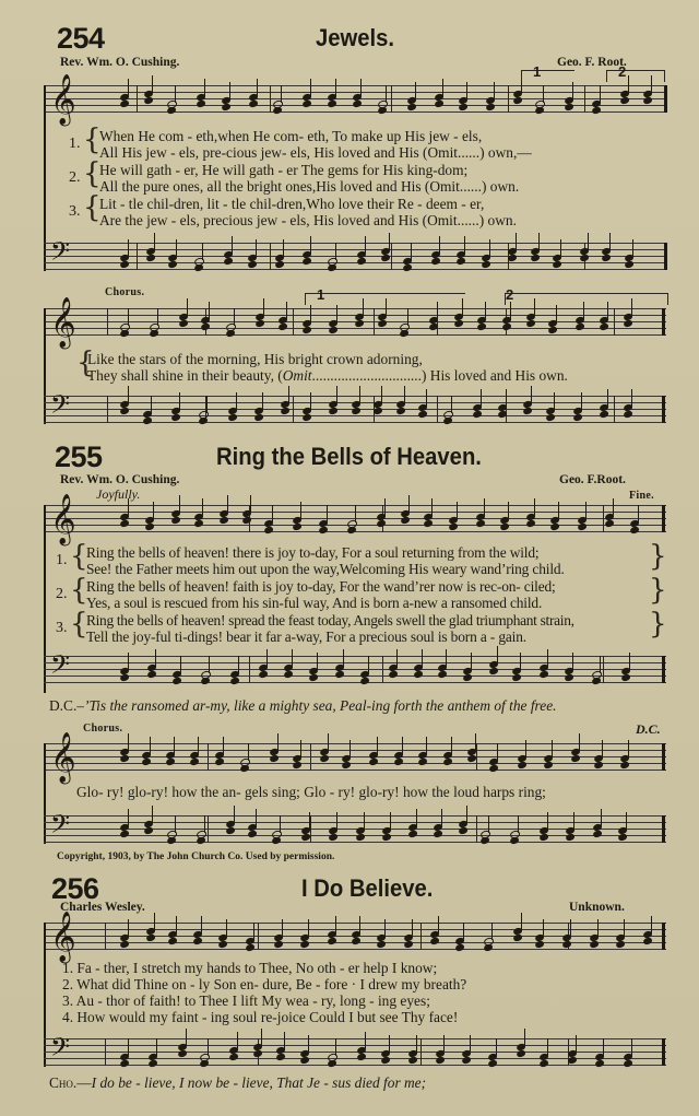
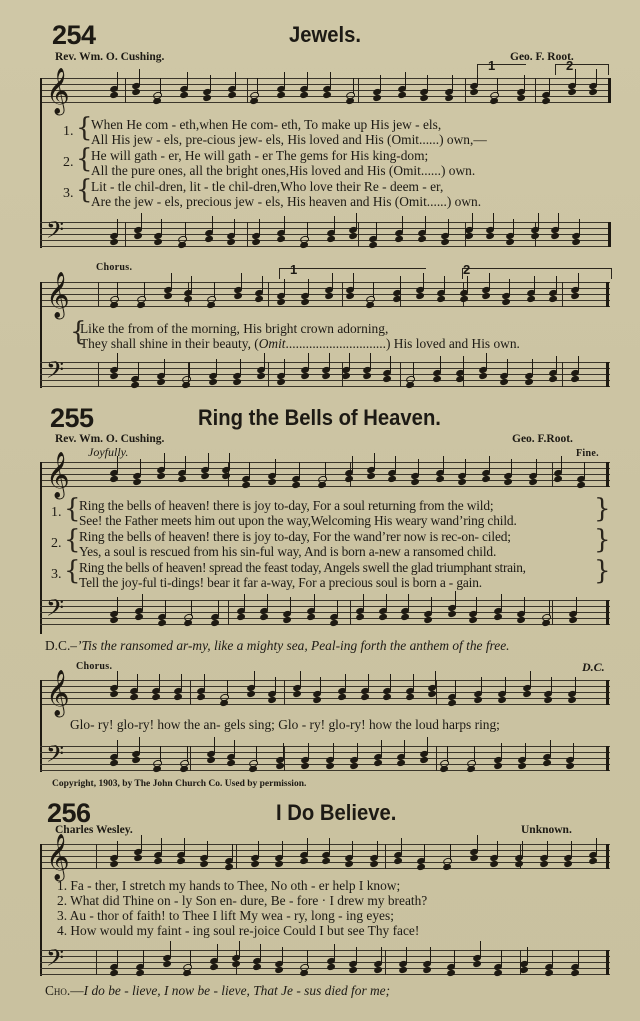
  254
  Jewels.
  Rev. Wm. O. Cushing.
  Geo. F. Root.
  𝄞
  1
  2
  1.
  {
  When He com - eth,when He com- eth, To make up His jew - els,
  All His jew - els, pre-cious jew- els, His loved and His (Omit......) own,—
  2.
  {
  He will gath - er, He will gath - er The gems for His king-dom;
  All the pure ones, all the bright ones,His loved and His (Omit......) own.
  3.
  {
  Lit - tle chil-dren, lit - tle chil-dren,Who love their Re - deem - er,
- Are the jew - els, precious jew - els, His loved and His (Omit......) own.
+ Are the jew - els, precious jew - els, His heaven and His (Omit......) own.
  𝄢
  Chorus.
  𝄞
  1
  2
  {
- Like the stars of the morning, His bright crown adorning,
+ Like the from of the morning, His bright crown adorning,
  They shall shine in their beauty, (Omit..............................) His loved and His own.
  𝄢
  255
  Ring the Bells of Heaven.
  Rev. Wm. O. Cushing.
  Geo. F.Root.
  Joyfully.
  Fine.
  𝄞
  1.
  {
  Ring the bells of heaven! there is joy to-day, For a soul returning from the wild;
  See! the Father meets him out upon the way,Welcoming His weary wand’ring child.
  }
  2.
  {
- Ring the bells of heaven! faith is joy to-day, For the wand’rer now is rec-on- ciled;
+ Ring the bells of heaven! there is joy to-day, For the wand’rer now is rec-on- ciled;
  Yes, a soul is rescued from his sin-ful way, And is born a-new a ransomed child.
  }
  3.
  {
  Ring the bells of heaven! spread the feast today, Angels swell the glad triumphant strain,
  Tell the joy-ful ti-dings! bear it far a-way, For a precious soul is born a - gain.
  }
  𝄢
  D.C.–’Tis the ransomed ar-my, like a mighty sea, Peal-ing forth the anthem of the free.
  Chorus.
  D.C.
  𝄞
  Glo- ry! glo-ry! how the an- gels sing; Glo - ry! glo-ry! how the loud harps ring;
  𝄢
  Copyright, 1903, by The John Church Co. Used by permission.
  256
  I Do Believe.
  Charles Wesley.
  Unknown.
  𝄞
  1. Fa - ther, I stretch my hands to Thee, No oth - er help I know;
  2. What did Thine on - ly Son en- dure, Be - fore · I drew my breath?
  3. Au - thor of faith! to Thee I lift My wea - ry, long - ing eyes;
  4. How would my faint - ing soul re-joice Could I but see Thy face!
  𝄢
  Cho.—I do be - lieve, I now be - lieve, That Je - sus died for me;
